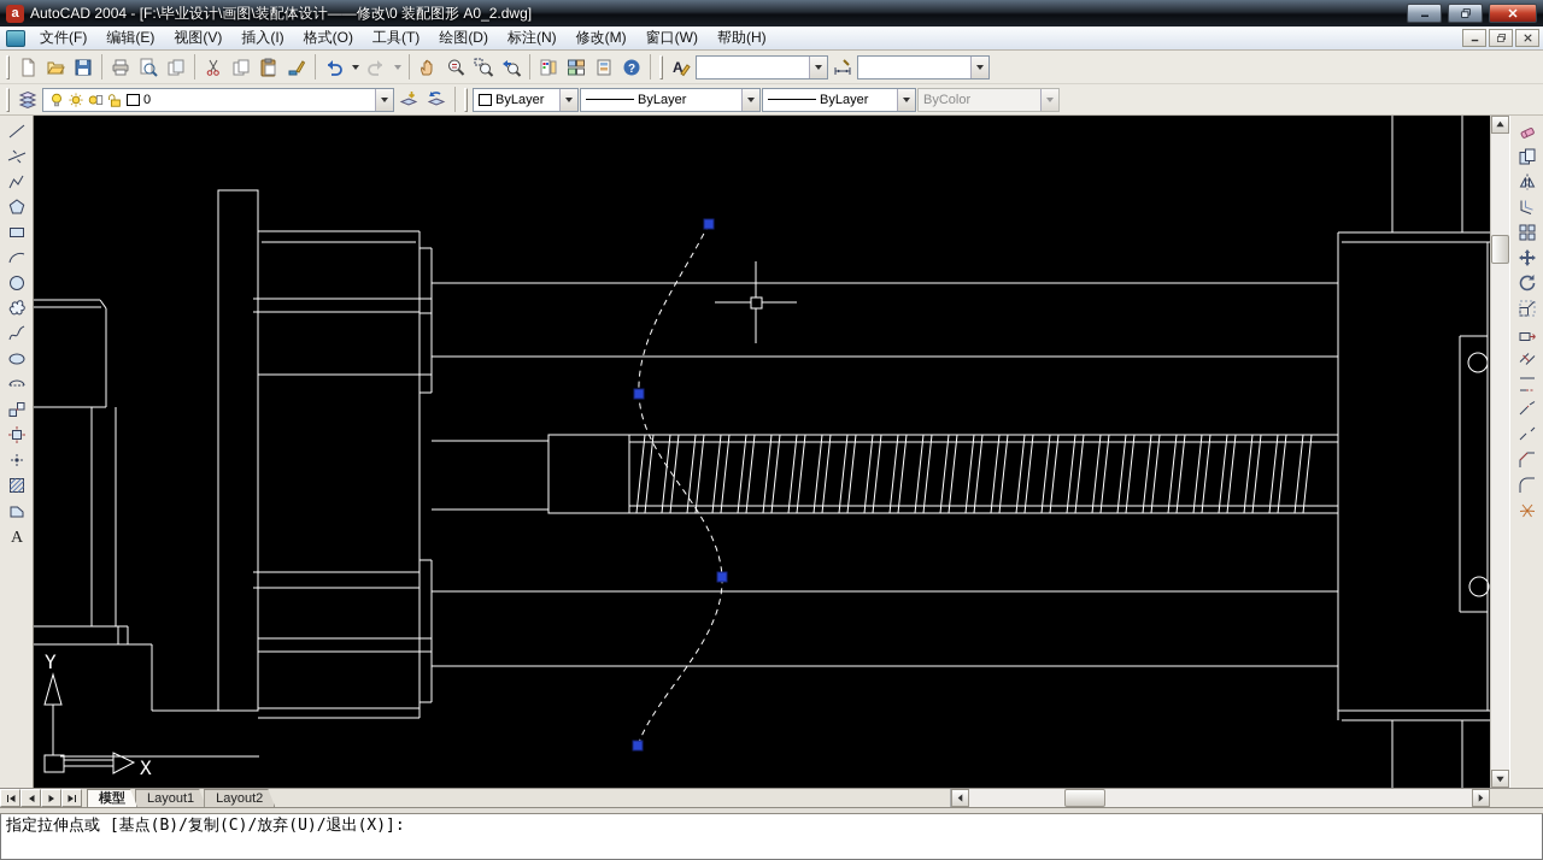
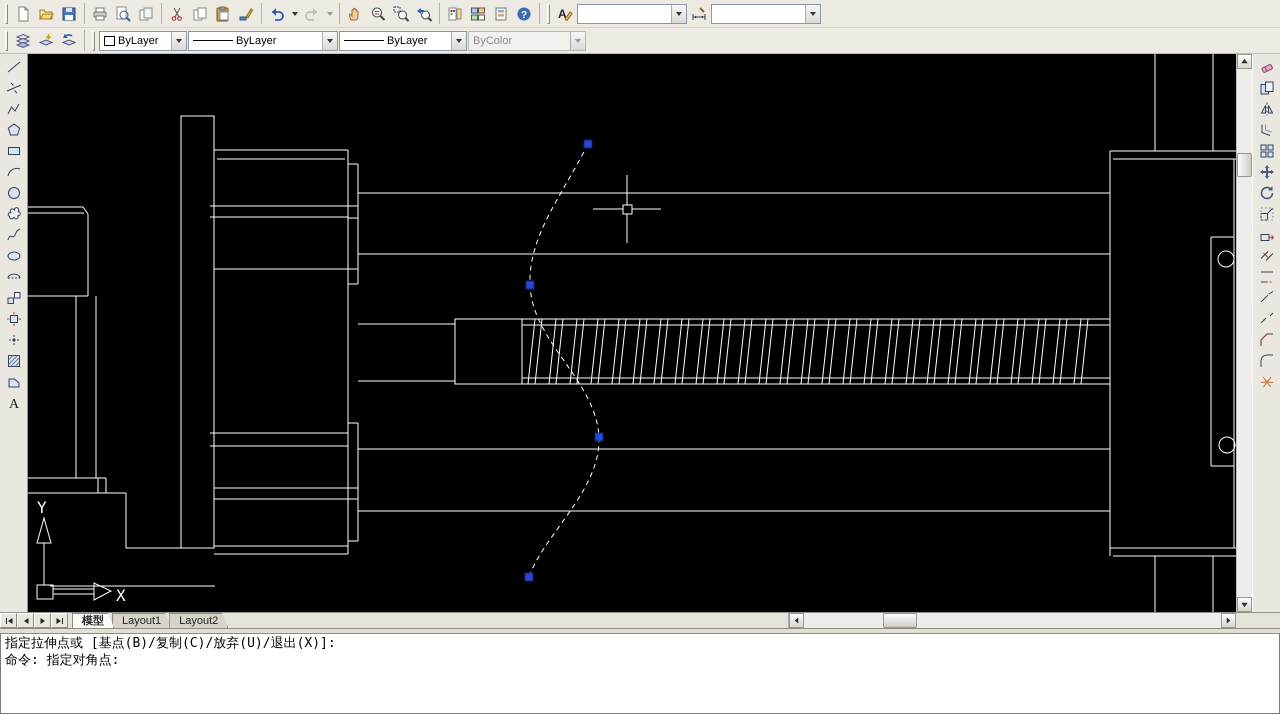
- a
- AutoCAD 2004 - [F:\毕业设计\画图\装配体设计——修改\0 装配图形 A0_2.dwg]
- 文件(F)
- 编辑(E)
- 视图(V)
- 插入(I)
- 格式(O)
- 工具(T)
- 绘图(D)
- 标注(N)
- 修改(M)
- 窗口(W)
- 帮助(H)
  ?
  A
- 0
  ByLayer
  ByLayer
  ByLayer
  ByColor
  A
  Y
  X
  模型
  Layout1
  Layout2
  指定拉伸点或 [基点(B)/复制(C)/放弃(U)/退出(X)]:
+ 命令: 指定对角点:
